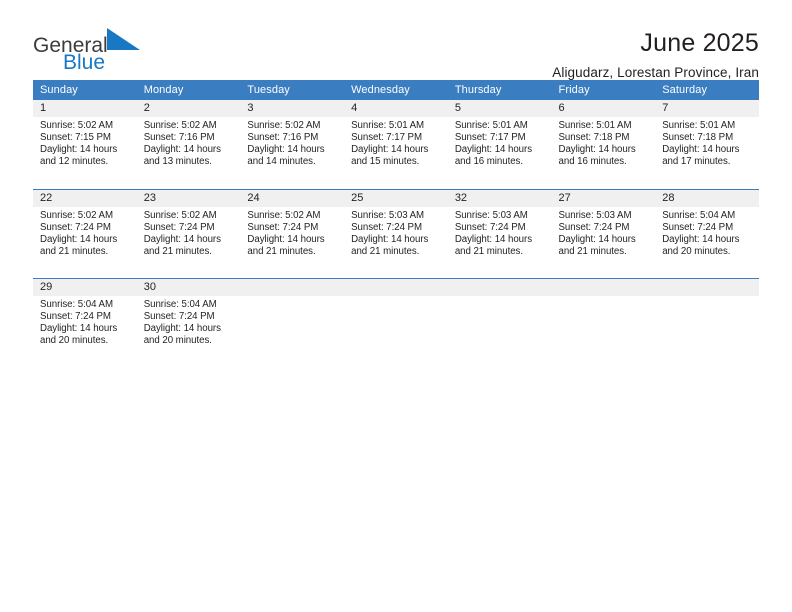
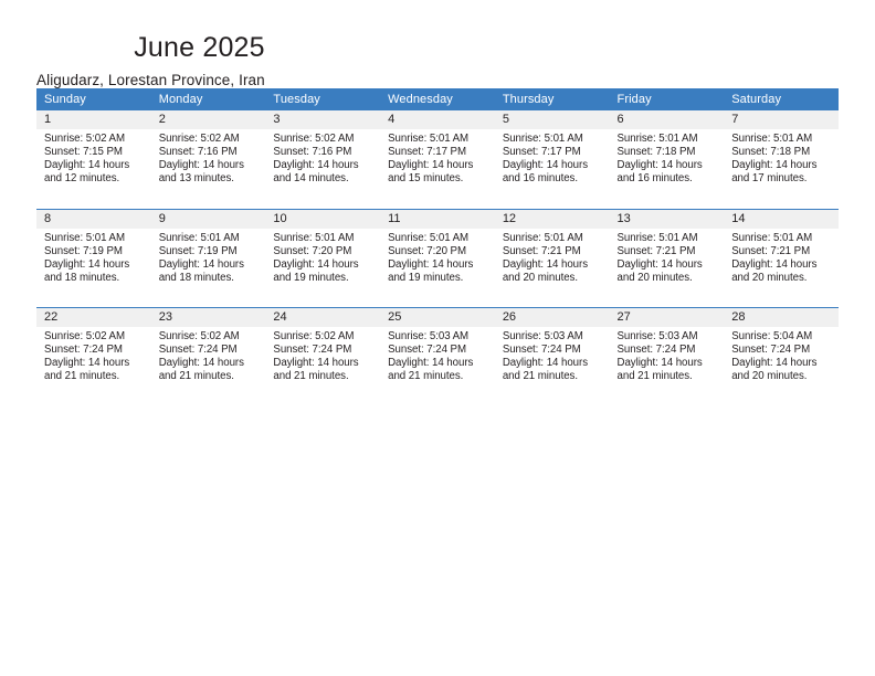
- General
- Blue
  June 2025
  Aligudarz, Lorestan Province, Iran
  Sunday	Monday	Tuesday	Wednesday	Thursday	Friday	Saturday
  1Sunrise: 5:02 AMSunset: 7:15 PMDaylight: 14 hoursand 12 minutes.	2Sunrise: 5:02 AMSunset: 7:16 PMDaylight: 14 hoursand 13 minutes.	3Sunrise: 5:02 AMSunset: 7:16 PMDaylight: 14 hoursand 14 minutes.	4Sunrise: 5:01 AMSunset: 7:17 PMDaylight: 14 hoursand 15 minutes.	5Sunrise: 5:01 AMSunset: 7:17 PMDaylight: 14 hoursand 16 minutes.	6Sunrise: 5:01 AMSunset: 7:18 PMDaylight: 14 hoursand 16 minutes.	7Sunrise: 5:01 AMSunset: 7:18 PMDaylight: 14 hoursand 17 minutes.
+ 8Sunrise: 5:01 AMSunset: 7:19 PMDaylight: 14 hoursand 18 minutes.	9Sunrise: 5:01 AMSunset: 7:19 PMDaylight: 14 hoursand 18 minutes.	10Sunrise: 5:01 AMSunset: 7:20 PMDaylight: 14 hoursand 19 minutes.	11Sunrise: 5:01 AMSunset: 7:20 PMDaylight: 14 hoursand 19 minutes.	12Sunrise: 5:01 AMSunset: 7:21 PMDaylight: 14 hoursand 20 minutes.	13Sunrise: 5:01 AMSunset: 7:21 PMDaylight: 14 hoursand 20 minutes.	14Sunrise: 5:01 AMSunset: 7:21 PMDaylight: 14 hoursand 20 minutes.
- 22Sunrise: 5:02 AMSunset: 7:24 PMDaylight: 14 hoursand 21 minutes.	23Sunrise: 5:02 AMSunset: 7:24 PMDaylight: 14 hoursand 21 minutes.	24Sunrise: 5:02 AMSunset: 7:24 PMDaylight: 14 hoursand 21 minutes.	25Sunrise: 5:03 AMSunset: 7:24 PMDaylight: 14 hoursand 21 minutes.	32Sunrise: 5:03 AMSunset: 7:24 PMDaylight: 14 hoursand 21 minutes.	27Sunrise: 5:03 AMSunset: 7:24 PMDaylight: 14 hoursand 21 minutes.	28Sunrise: 5:04 AMSunset: 7:24 PMDaylight: 14 hoursand 20 minutes.
+ 22Sunrise: 5:02 AMSunset: 7:24 PMDaylight: 14 hoursand 21 minutes.	23Sunrise: 5:02 AMSunset: 7:24 PMDaylight: 14 hoursand 21 minutes.	24Sunrise: 5:02 AMSunset: 7:24 PMDaylight: 14 hoursand 21 minutes.	25Sunrise: 5:03 AMSunset: 7:24 PMDaylight: 14 hoursand 21 minutes.	26Sunrise: 5:03 AMSunset: 7:24 PMDaylight: 14 hoursand 21 minutes.	27Sunrise: 5:03 AMSunset: 7:24 PMDaylight: 14 hoursand 21 minutes.	28Sunrise: 5:04 AMSunset: 7:24 PMDaylight: 14 hoursand 20 minutes.
- 29Sunrise: 5:04 AMSunset: 7:24 PMDaylight: 14 hoursand 20 minutes.	30Sunrise: 5:04 AMSunset: 7:24 PMDaylight: 14 hoursand 20 minutes.
